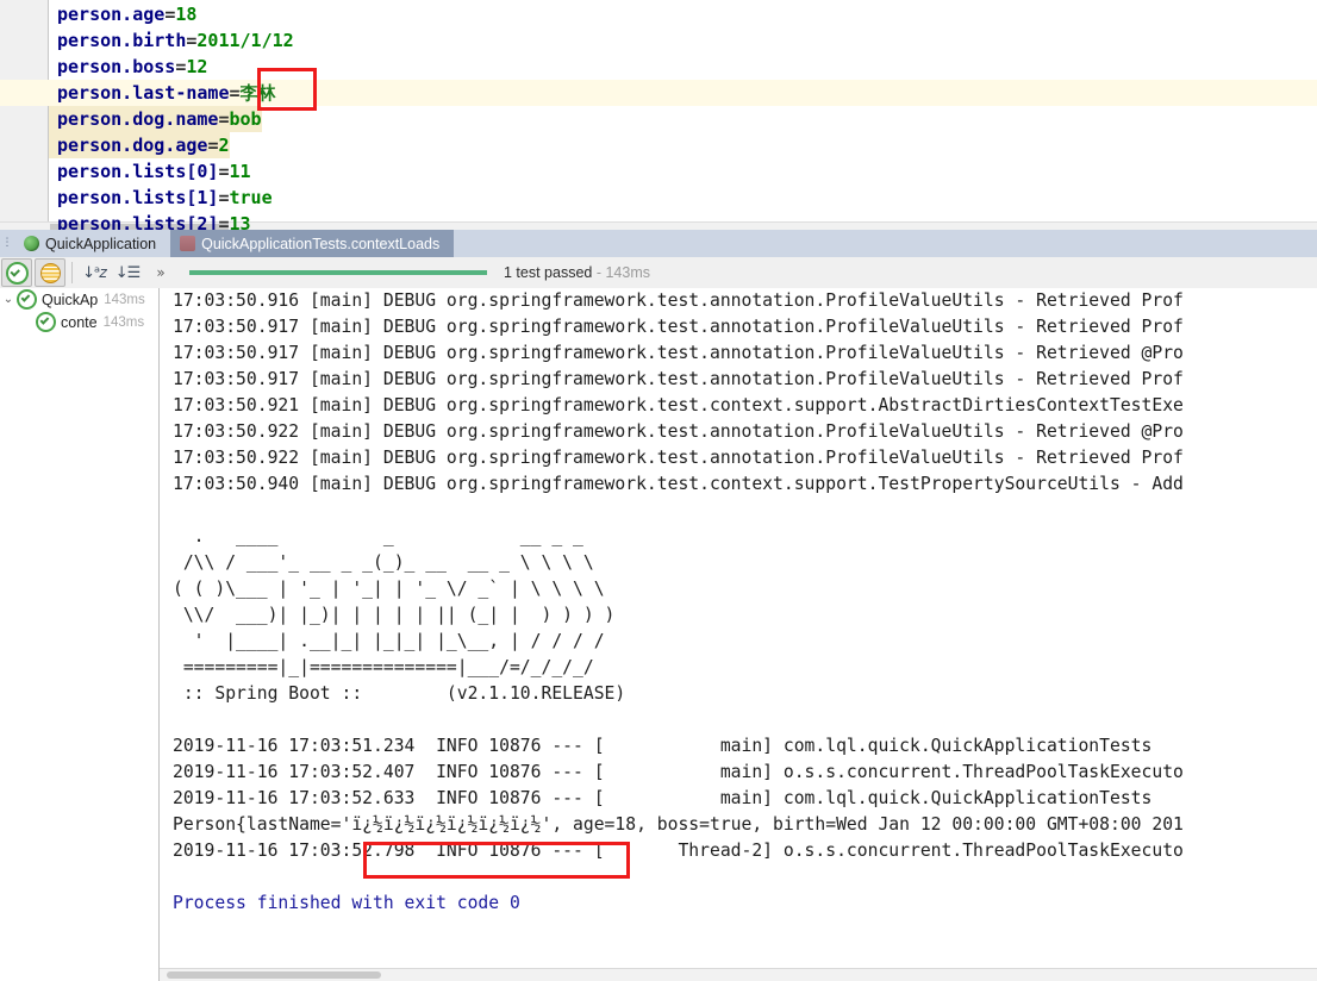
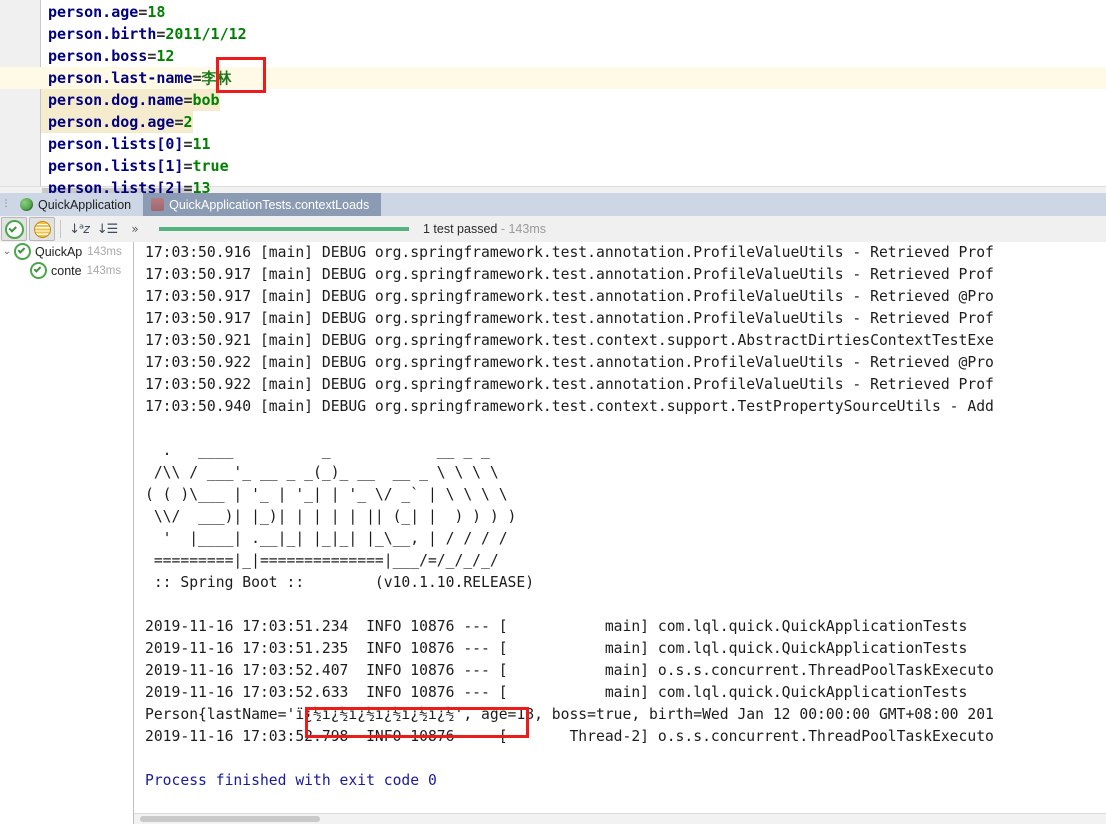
  person.age=18
  person.birth=2011/1/12
  person.boss=12
  person.last-name=李林
  person.dog.name=bob
  person.dog.age=2
  person.lists[0]=11
  person.lists[1]=true
  person.lists[2]=13
  ⋮
  QuickApplication
  QuickApplicationTests.contextLoads
  ↓ᵃ𝑧
  ↓☰
  »
  1 test passed - 143ms
  ⌄
  QuickAp
  143ms
  conte
  143ms
  17:03:50.916 [main] DEBUG org.springframework.test.annotation.ProfileValueUtils - Retrieved Prof
  17:03:50.917 [main] DEBUG org.springframework.test.annotation.ProfileValueUtils - Retrieved Prof
  17:03:50.917 [main] DEBUG org.springframework.test.annotation.ProfileValueUtils - Retrieved @Pro
  17:03:50.917 [main] DEBUG org.springframework.test.annotation.ProfileValueUtils - Retrieved Prof
  17:03:50.921 [main] DEBUG org.springframework.test.context.support.AbstractDirtiesContextTestExe
  17:03:50.922 [main] DEBUG org.springframework.test.annotation.ProfileValueUtils - Retrieved @Pro
  17:03:50.922 [main] DEBUG org.springframework.test.annotation.ProfileValueUtils - Retrieved Prof
  17:03:50.940 [main] DEBUG org.springframework.test.context.support.TestPropertySourceUtils - Add
  . ____ _ __ _ _
  /\\ / ___'_ __ _ _(_)_ __ __ _ \ \ \ \
  ( ( )\___ | '_ | '_| | '_ \/ _` | \ \ \ \
  \\/ ___)| |_)| | | | | || (_| | ) ) ) )
  ' |____| .__|_| |_|_| |_\__, | / / / /
  =========|_|==============|___/=/_/_/_/
- :: Spring Boot :: (v2.1.10.RELEASE)
+ :: Spring Boot :: (v10.1.10.RELEASE)
  2019-11-16 17:03:51.234 INFO 10876 --- [ main] com.lql.quick.QuickApplicationTests
+ 2019-11-16 17:03:51.235 INFO 10876 --- [ main] com.lql.quick.QuickApplicationTests
  2019-11-16 17:03:52.407 INFO 10876 --- [ main] o.s.s.concurrent.ThreadPoolTaskExecuto
  2019-11-16 17:03:52.633 INFO 10876 --- [ main] com.lql.quick.QuickApplicationTests
  Person{lastName='ï¿½ï¿½ï¿½ï¿½ï¿½ï¿½', age=18, boss=true, birth=Wed Jan 12 00:00:00 GMT+08:00 201
  2019-11-16 17:03:52.798 INFO 10876 --- [ Thread-2] o.s.s.concurrent.ThreadPoolTaskExecuto
  Process finished with exit code 0
